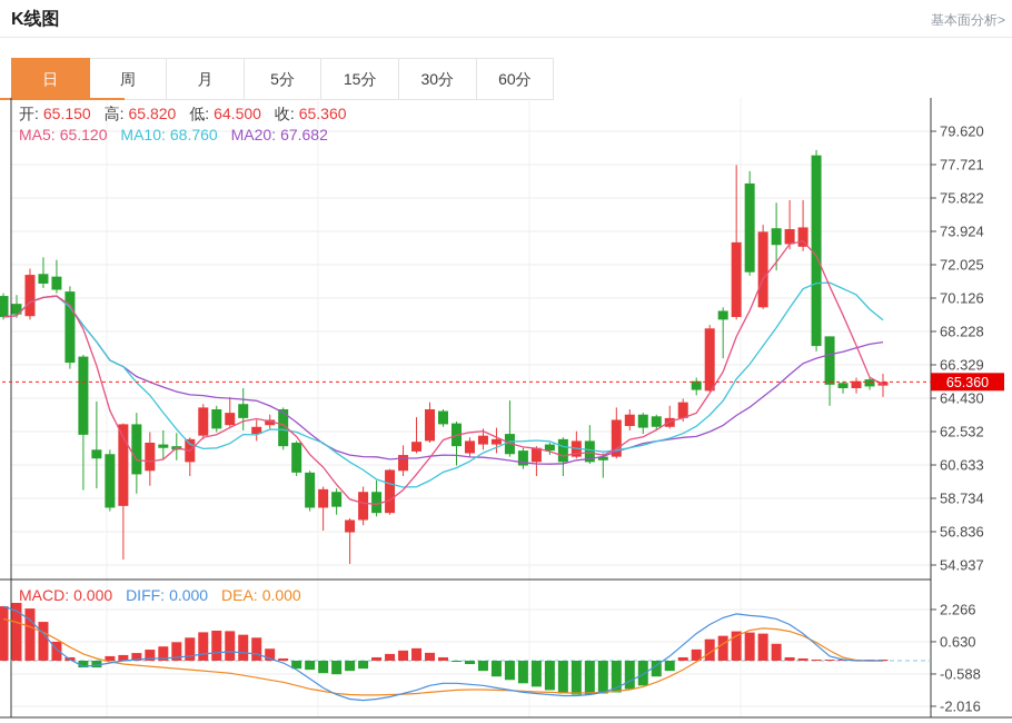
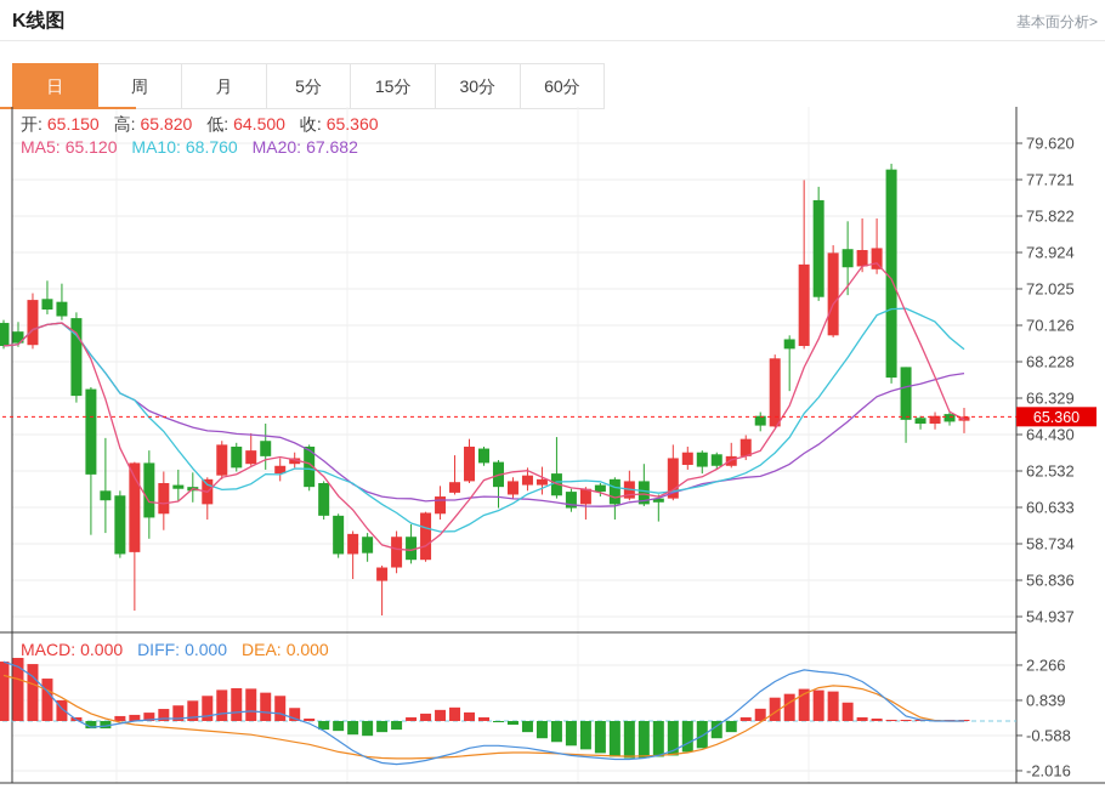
  K线图
  基本面分析>
  日
  周
  月
  5分
  15分
  30分
  60分
  开: 65.150 高: 65.820 低: 64.500 收: 65.360
  MA5: 65.120 MA10: 68.760 MA20: 67.682
  MACD: 0.000 DIFF: 0.000 DEA: 0.000
  79.620
  77.721
  75.822
  73.924
  72.025
  70.126
  68.228
  66.329
  64.430
  62.532
  60.633
  58.734
  56.836
  54.937
  2.266
- 0.630
+ 0.839
  -0.588
  -2.016
  65.360
